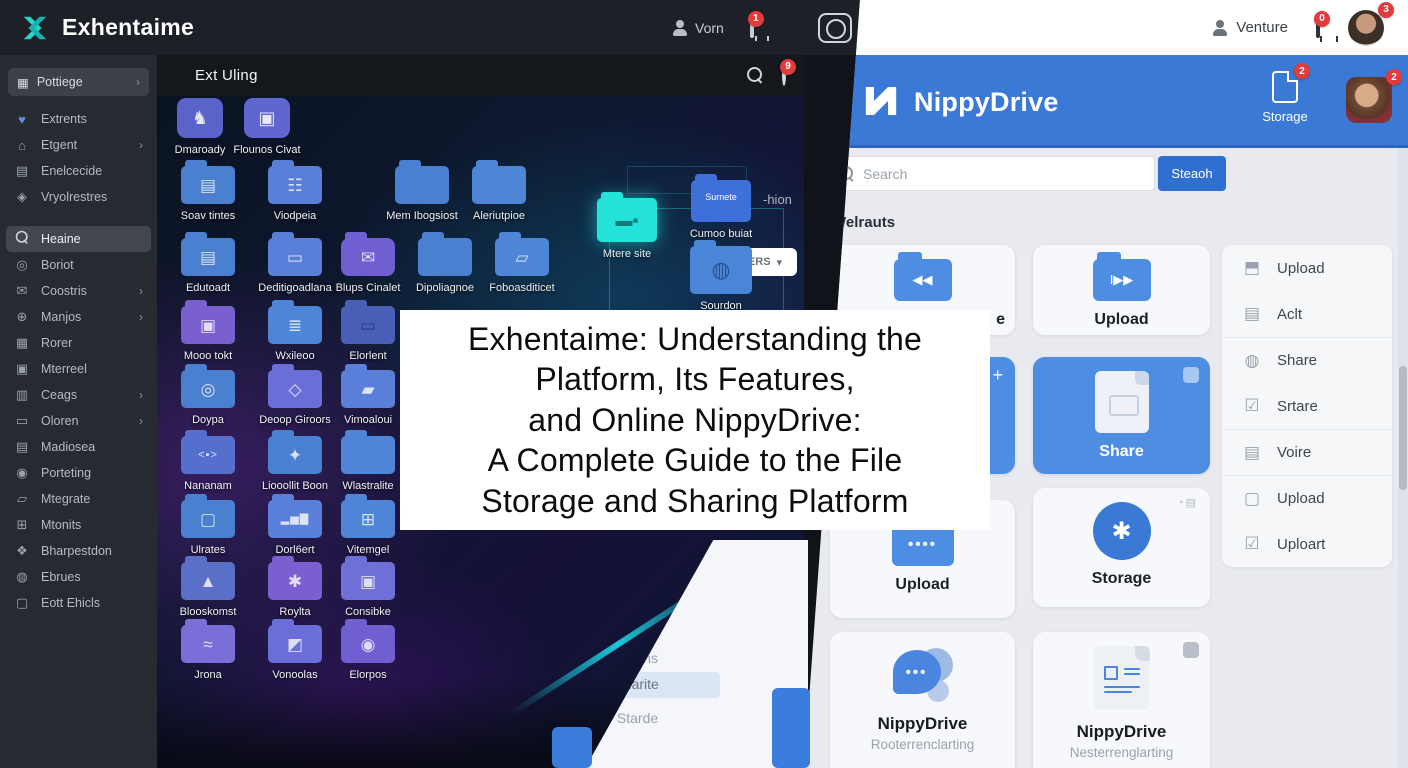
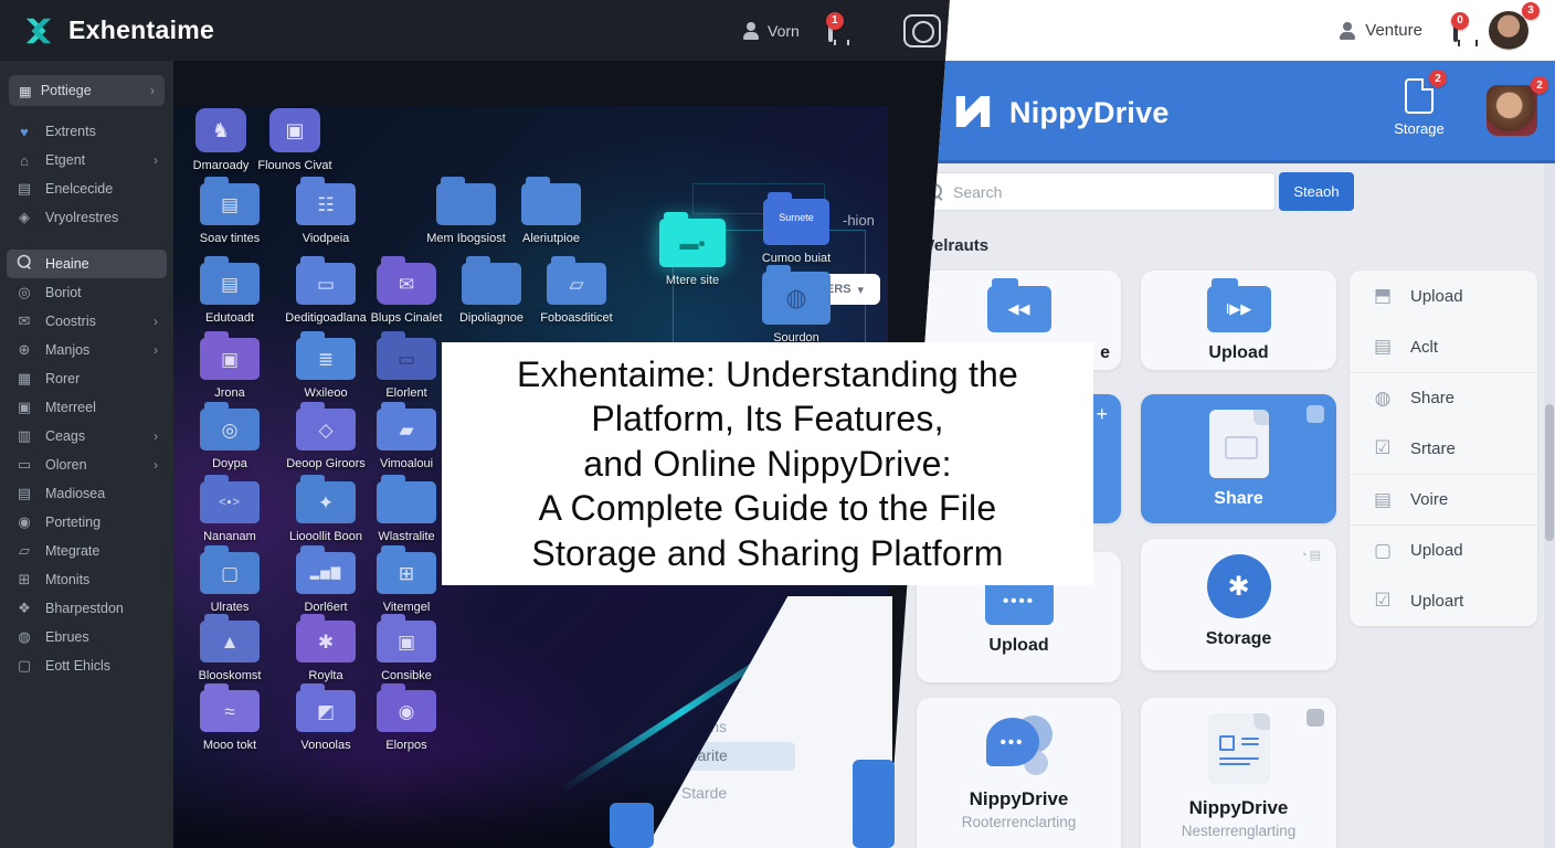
  Exhentaime
  Vorn
  1
  ▦
  Pottiege
  ›
  ♥
  Extrents
  ⌂
  Etgent
  ›
  ▤
  Enelcecide
  ◈
  Vryolrestres
  Heaine
  ◎
  Boriot
  ✉
  Coostris
  ›
  ⊕
  Manjos
  ›
  ▦
  Rorer
  ▣
  Mterreel
  ▥
  Ceags
  ›
  ▭
  Oloren
  ›
  ▤
  Madiosea
  ◉
  Porteting
  ▱
  Mtegrate
  ⊞
  Mtonits
  ❖
  Bharpestdon
  ◍
  Ebrues
  ▢
  Eott Ehicls
- Ext Uling
- 9
  ♞
  Dmaroady
  ▣
  Flounos Civat
  ▤
  Soav tintes
  ☷
  Viodpeia
  Mem Ibogsiost
  Aleriutpioe
  ▤
  Edutoadt
  ▭
  Deditigoadlana
  ✉
  Blups Cinalet
  Dipoliagnoe
  ▱
  Foboasditicet
  ▬▪
  Mtere site
  Surnete
  Cumoo buiat
  -hion
  ▾
  ◍
  Sourdon
  ▣
- Mooo tokt
+ Jrona
  ≣
  Wxileoo
  ▭
  Elorlent
  ◎
  Doypa
  ◇
  Deoop Giroors
  ▰
  Vimoaloui
  <▪>
  Nananam
  ✦
  Liooollit Boon
  Wlastralite
  ▢
  Ulrates
  ▂▅▇
  Dorl6ert
  ⊞
  Vitemgel
  ▲
  Blooskomst
  ✱
  Roylta
  ▣
  Consibke
  ≈
- Jrona
+ Mooo tokt
  ◩
  Vonoolas
  ◉
  Elorpos
  arite
  Starde
  Venture
  0
  3
  NippyDrive
  2
  Storage
  2
  Search
  Steaoh
  elrauts
  ◀◀
  e
  +
  ••••
  Upload
  •••
  NippyDrive
  Rooterrenclarting
  I▶▶
  Upload
  Share
  ◔▤
  ✱
  Storage
  NippyDrive
  Nesterrenglarting
  ⬒
  Upload
  ▤
  Aclt
  ◍
  Share
  ☑
  Srtare
  ▤
  Voire
  ▢
  Upload
  ☑
  Uploart
  Exhentaime: Understanding the
  Platform, Its Features,
  and Online NippyDrive:
  A Complete Guide to the File
  Storage and Sharing Platform
